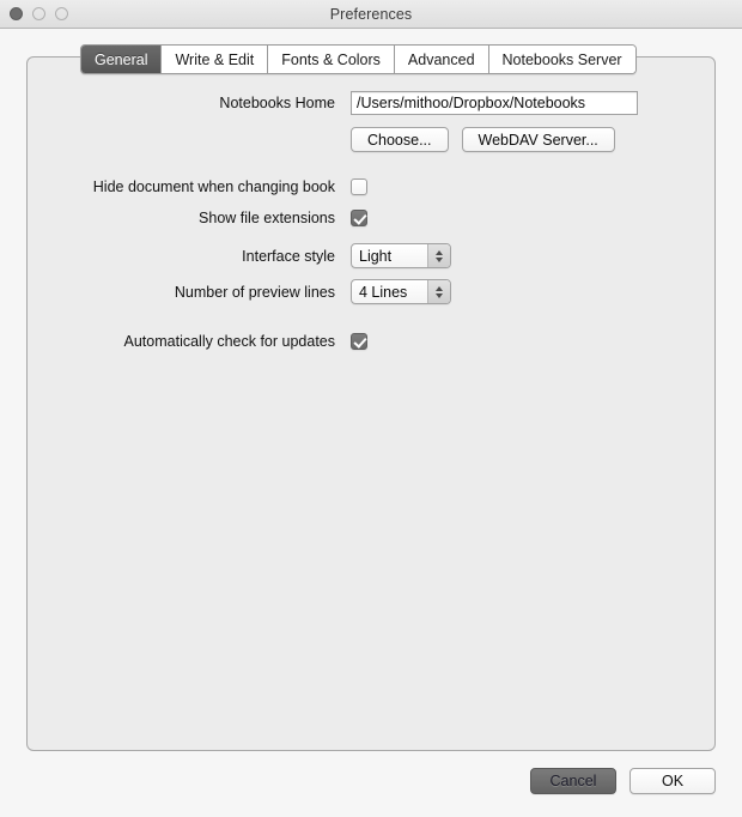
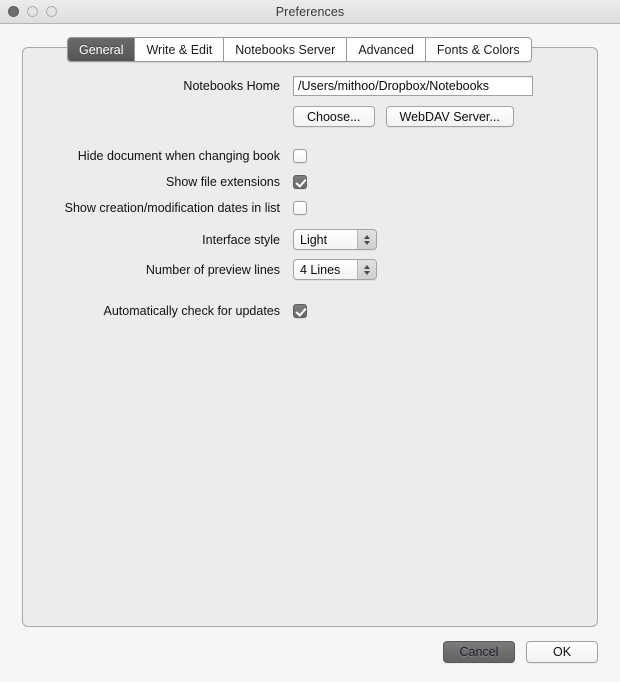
  Preferences
  General
  Write & Edit
- Fonts & Colors
+ Notebooks Server
  Advanced
- Notebooks Server
+ Fonts & Colors
  Notebooks Home
  /Users/mithoo/Dropbox/Notebooks
  Choose...
  WebDAV Server...
  Hide document when changing book
  Show file extensions
+ Show creation/modification dates in list
  Interface style
  Light
  Number of preview lines
  4 Lines
  Automatically check for updates
  Cancel
  OK
